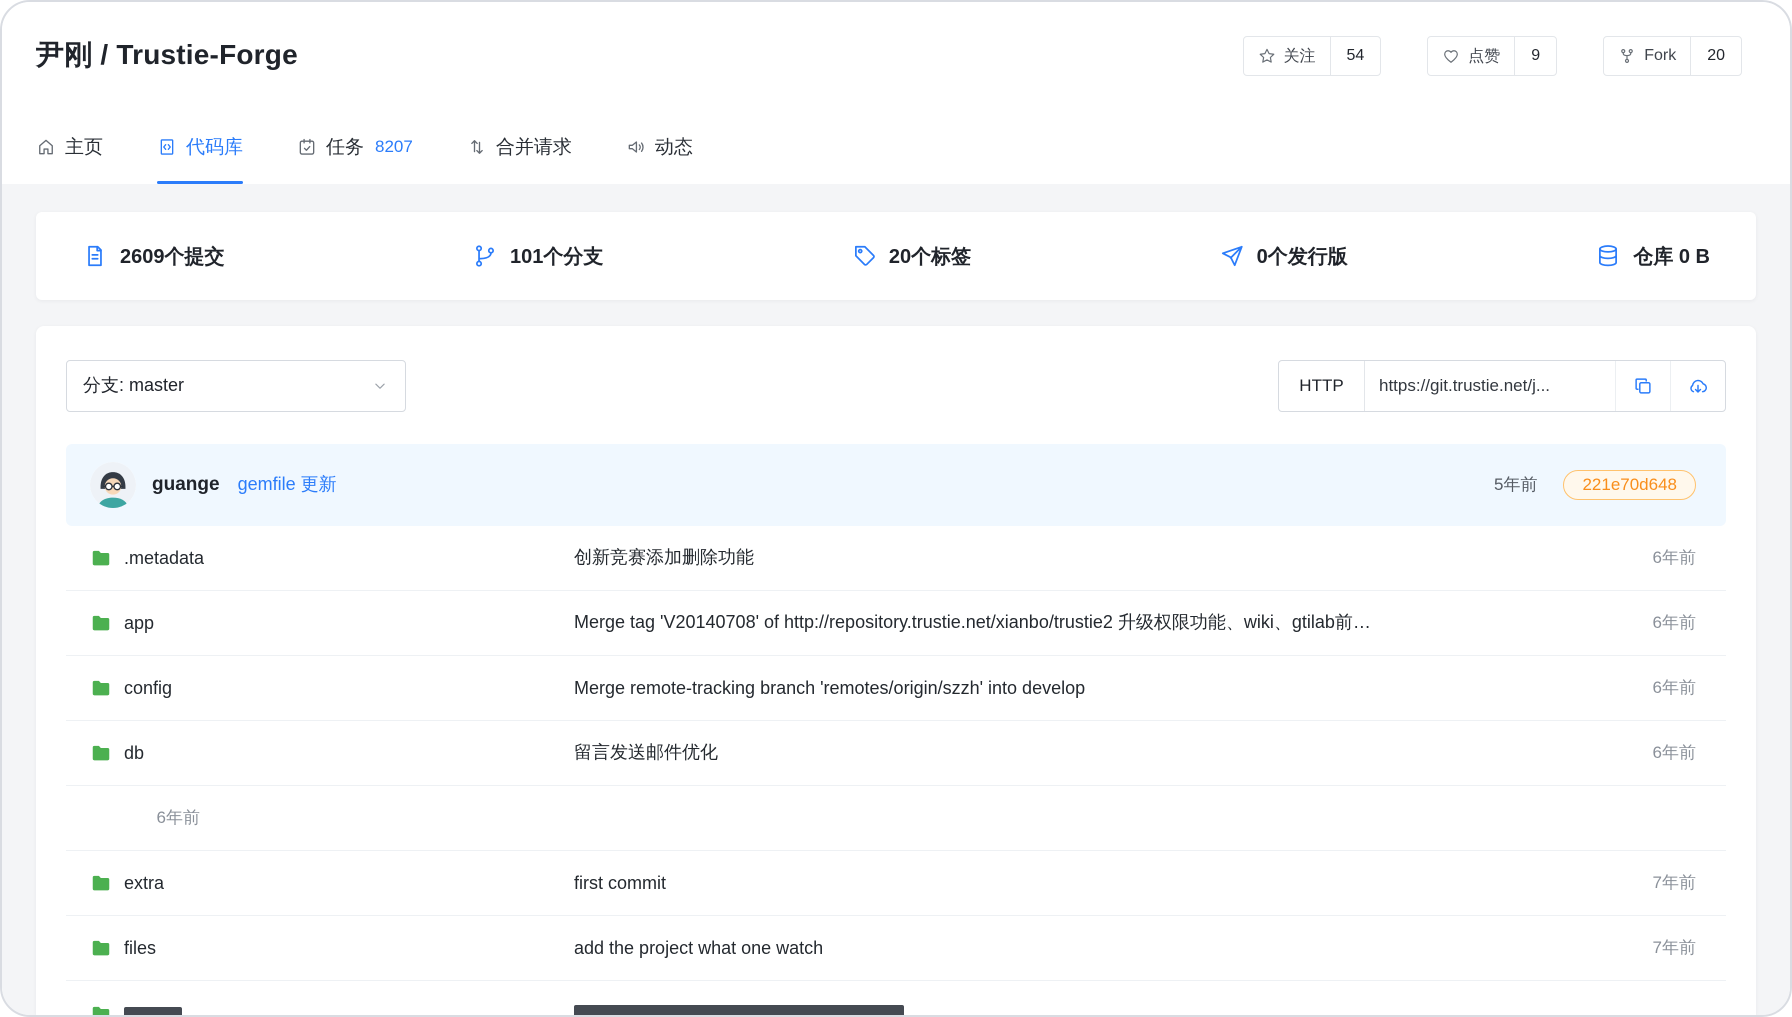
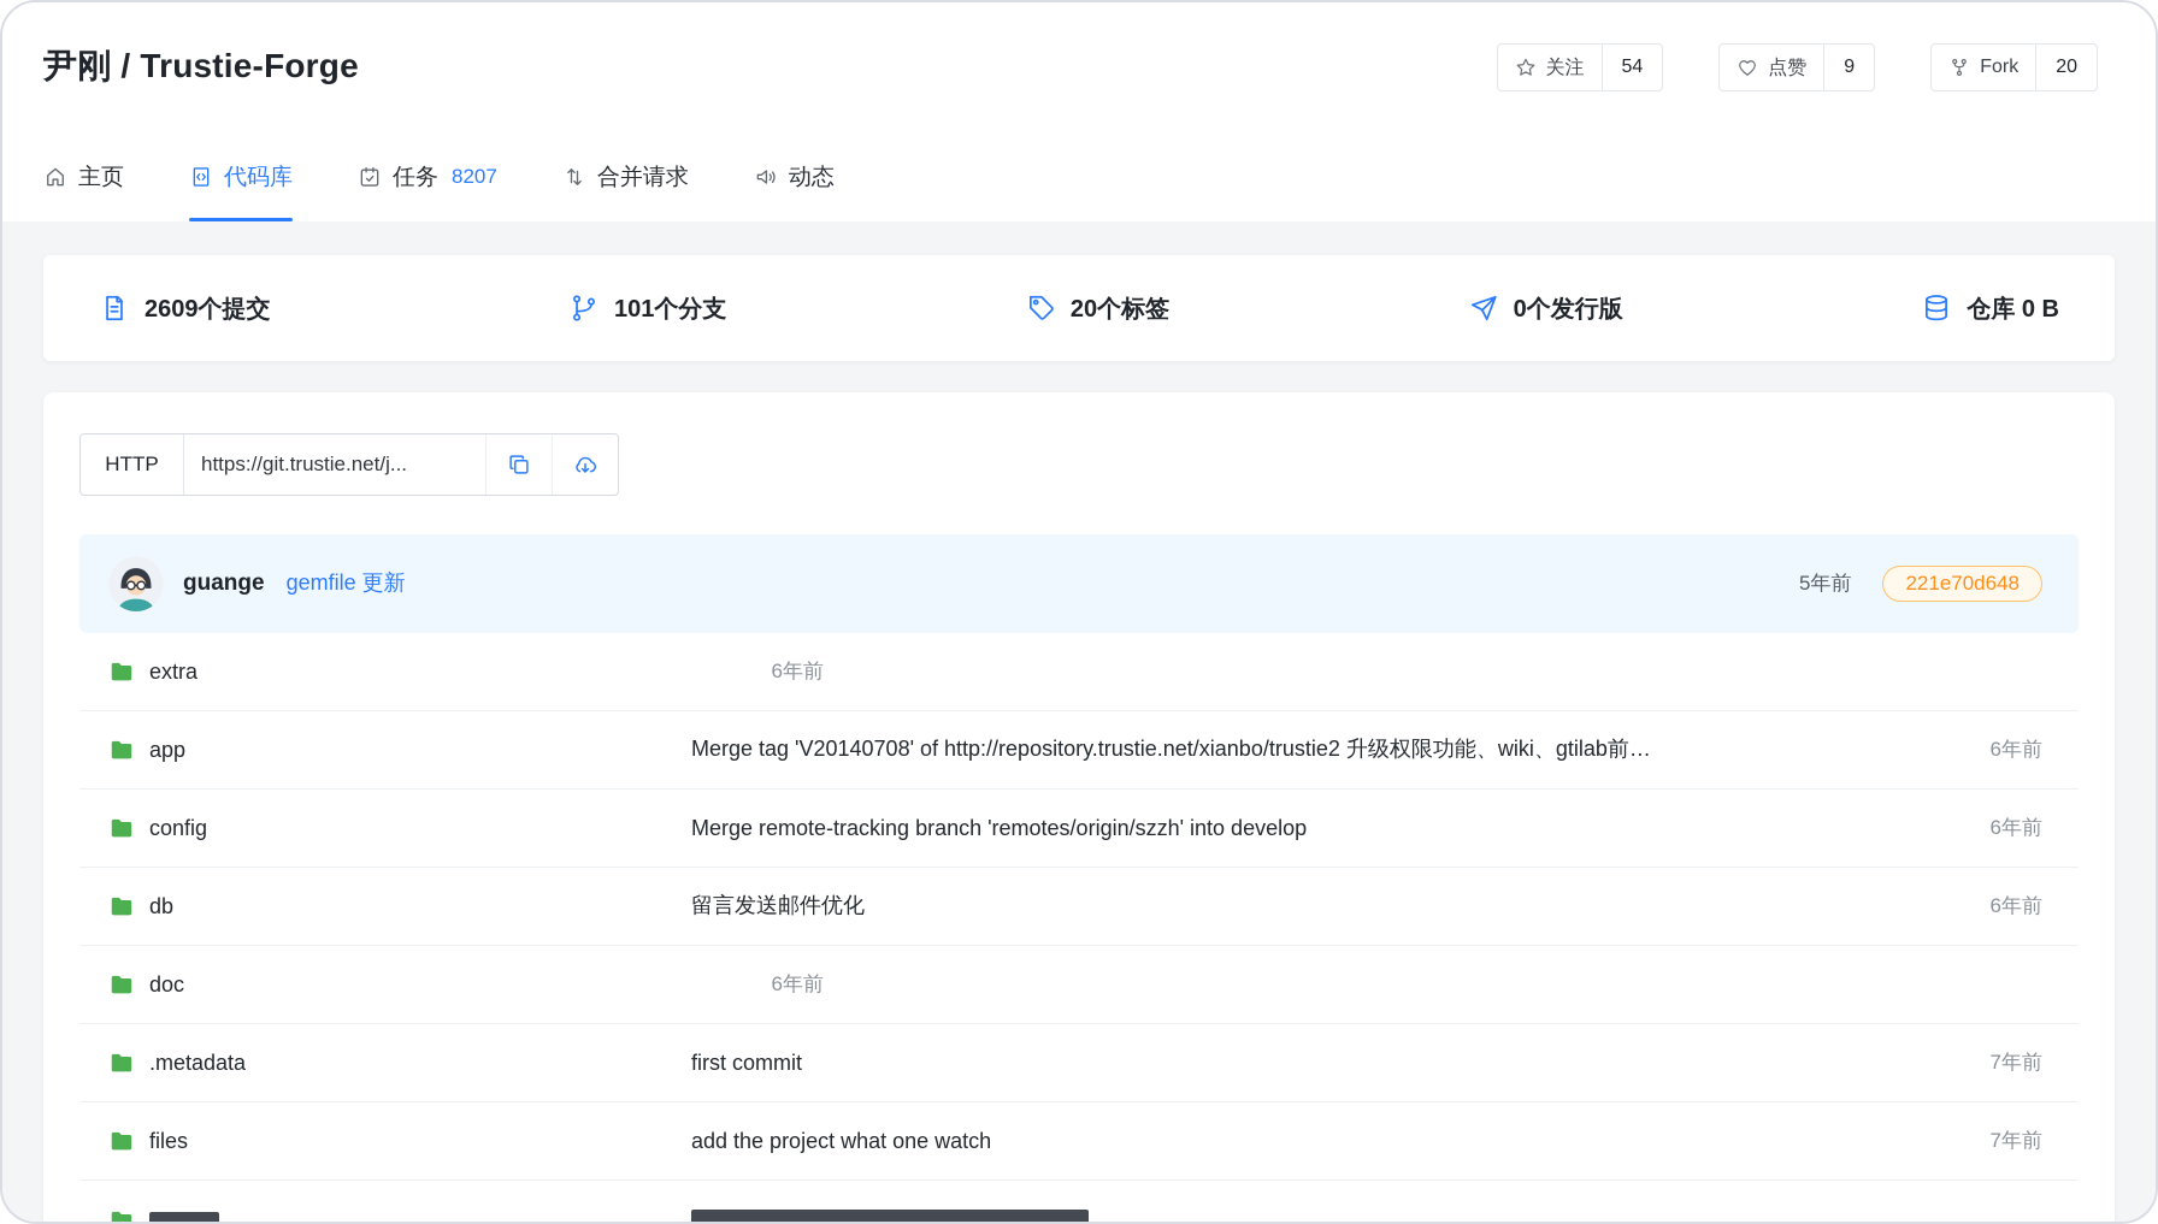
  尹刚 / Trustie-Forge
  关注
  54
  点赞
  9
  Fork
  20
  主页
  代码库
  任务
  8207
  合并请求
  动态
  2609个提交
  101个分支
  20个标签
  0个发行版
  仓库 0 B
- 分支: master
  HTTP
  https://git.trustie.net/j...
  guange
  gemfile 更新
  5年前
  221e70d648
- .metadata
+ extra
- 创新竞赛添加删除功能
  6年前
  app
  Merge tag 'V20140708' of http://repository.trustie.net/xianbo/trustie2 升级权限功能、wiki、gtilab前…
  6年前
  config
  Merge remote-tracking branch 'remotes/origin/szzh' into develop
  6年前
  db
  留言发送邮件优化
  6年前
+ doc
  6年前
- extra
+ .metadata
  first commit
  7年前
  files
  add the project what one watch
  7年前
